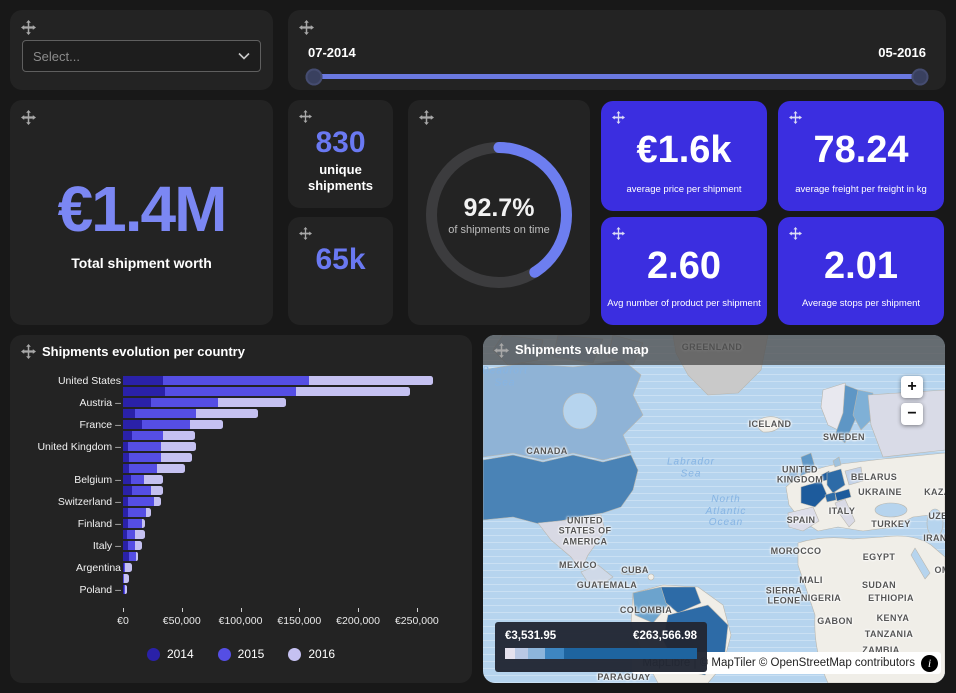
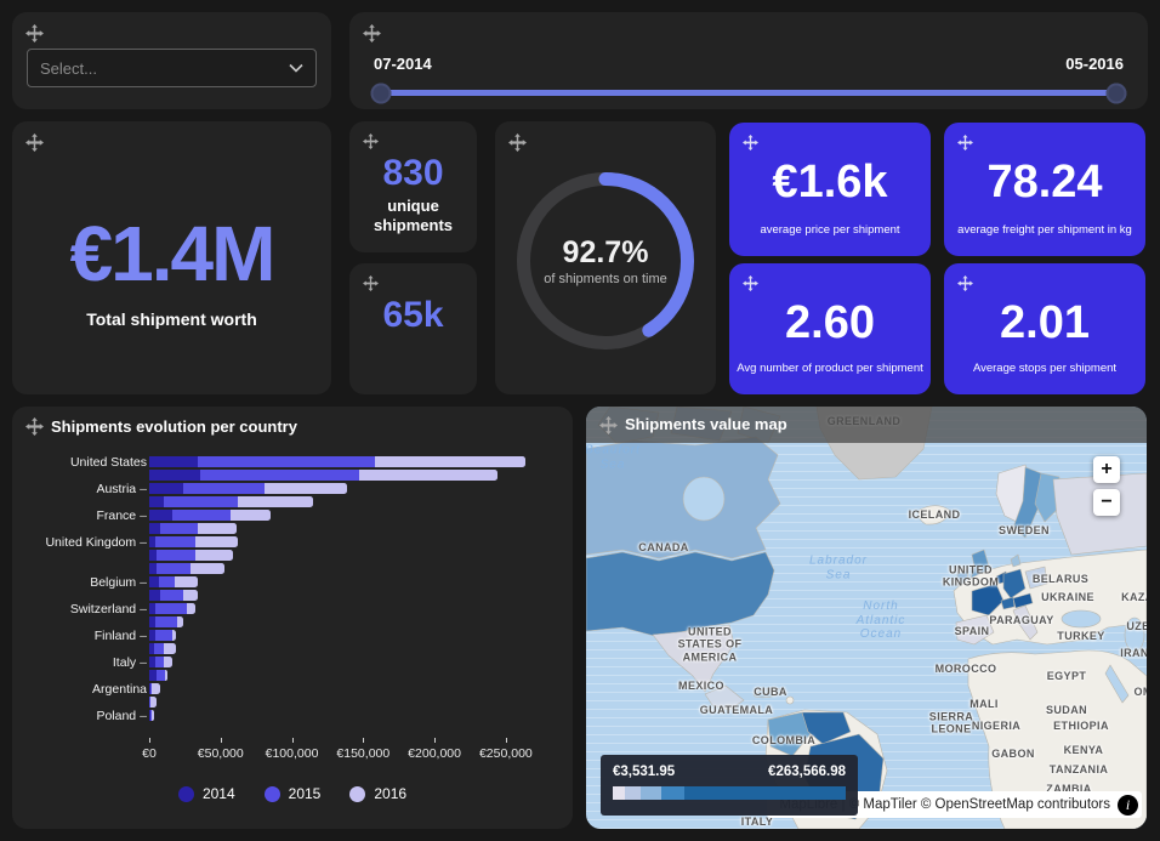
  Select...
  07-2014
  05-2016
  €1.4M
  Total shipment worth
  830
  unique shipments
  65k
  92.7%
  of shipments on time
  €1.6k
  average price per shipment
  78.24
- average freight per freight in kg
+ average freight per shipment in kg
  2.60
  Avg number of product per shipment
  2.01
  Average stops per shipment
  Shipments evolution per country
  United States
  Austria –
  France –
  United Kingdom –
  Belgium –
  Switzerland –
  Finland –
  Italy –
  Argentina
  Poland –
  €0
  €50,000
  €100,000
  €150,000
  €200,000
  €250,000
  2014
  2015
  2016
  GREENLAND
  Beaufort
  ICELAND
  SWEDEN
  CANADA
  Labrador
  Sea
  UNITED
  KINGDOM
  BELARUS
  UKRAINE
  North
  Atlantic
  Ocean
- ITALY
+ PARAGUAY
  SPAIN
  TURKEY
  UNITED
  STATES OF
  AMERICA
  IRAN
  MOROCCO
  EGYPT
  MEXICO
  CUBA
  MALI
  SUDAN
  GUATEMALA
  SIERRA
  LEONE
  NIGERIA
  ETHIOPIA
  COLOMBIA
  GABON
  KENYA
  TANZANIA
  ZAMBIA
- PARAGUAY
+ ITALY
  Shipments value map
  +
  −
  €3,531.95
  €263,566.98
  MapTiler © OpenStreetMap contributors
  i
